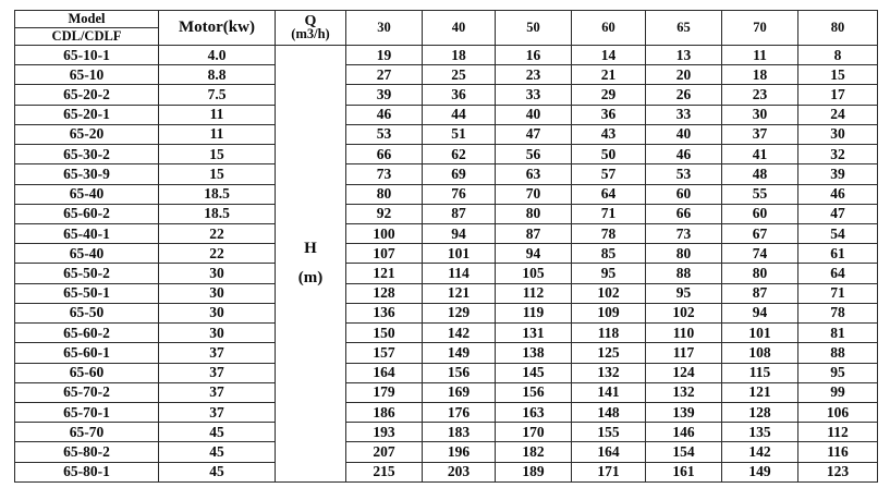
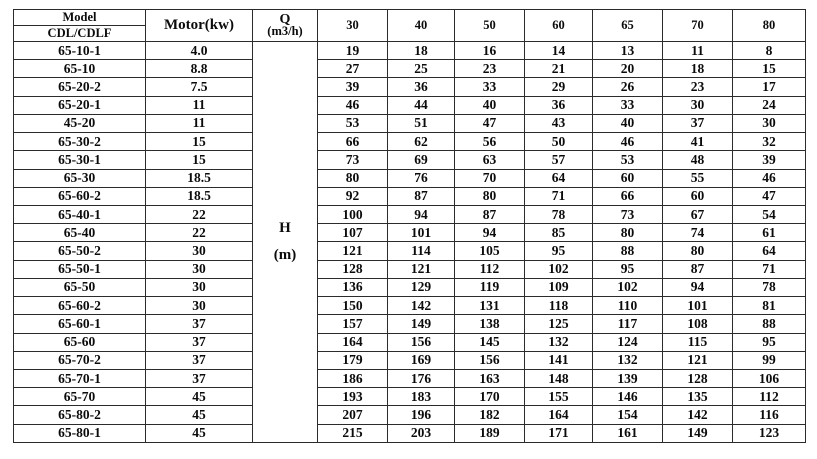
  Model	Motor(kw)	Q (m3/h)	30	40	50	60	65	70	80
  CDL/CDLF
  65-10-1	4.0	H(m)	19	18	16	14	13	11	8
  65-10	8.8	27	25	23	21	20	18	15
  65-20-2	7.5	39	36	33	29	26	23	17
  65-20-1	11	46	44	40	36	33	30	24
- 65-20	11	53	51	47	43	40	37	30
+ 45-20	11	53	51	47	43	40	37	30
  65-30-2	15	66	62	56	50	46	41	32
- 65-30-9	15	73	69	63	57	53	48	39
+ 65-30-1	15	73	69	63	57	53	48	39
- 65-40	18.5	80	76	70	64	60	55	46
+ 65-30	18.5	80	76	70	64	60	55	46
  65-60-2	18.5	92	87	80	71	66	60	47
  65-40-1	22	100	94	87	78	73	67	54
  65-40	22	107	101	94	85	80	74	61
  65-50-2	30	121	114	105	95	88	80	64
  65-50-1	30	128	121	112	102	95	87	71
  65-50	30	136	129	119	109	102	94	78
  65-60-2	30	150	142	131	118	110	101	81
  65-60-1	37	157	149	138	125	117	108	88
  65-60	37	164	156	145	132	124	115	95
  65-70-2	37	179	169	156	141	132	121	99
  65-70-1	37	186	176	163	148	139	128	106
  65-70	45	193	183	170	155	146	135	112
  65-80-2	45	207	196	182	164	154	142	116
  65-80-1	45	215	203	189	171	161	149	123
